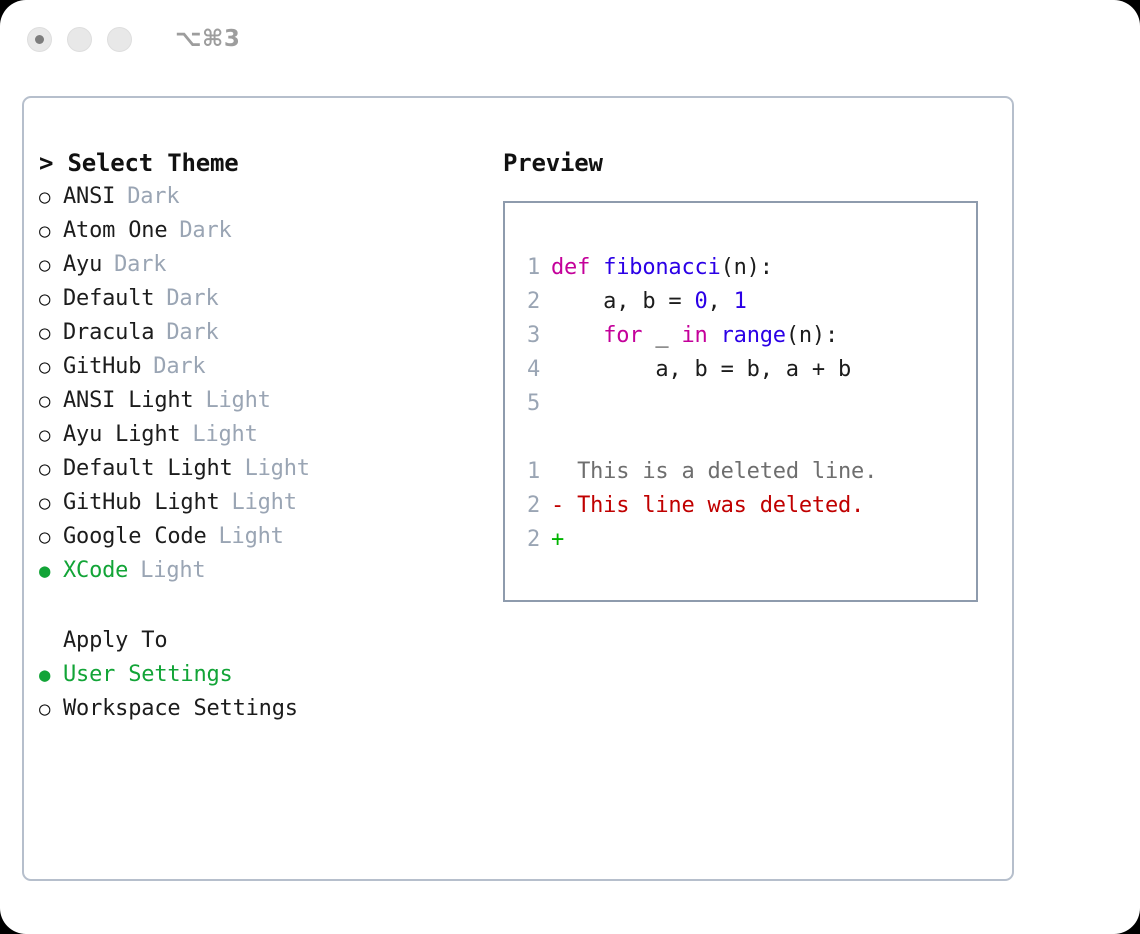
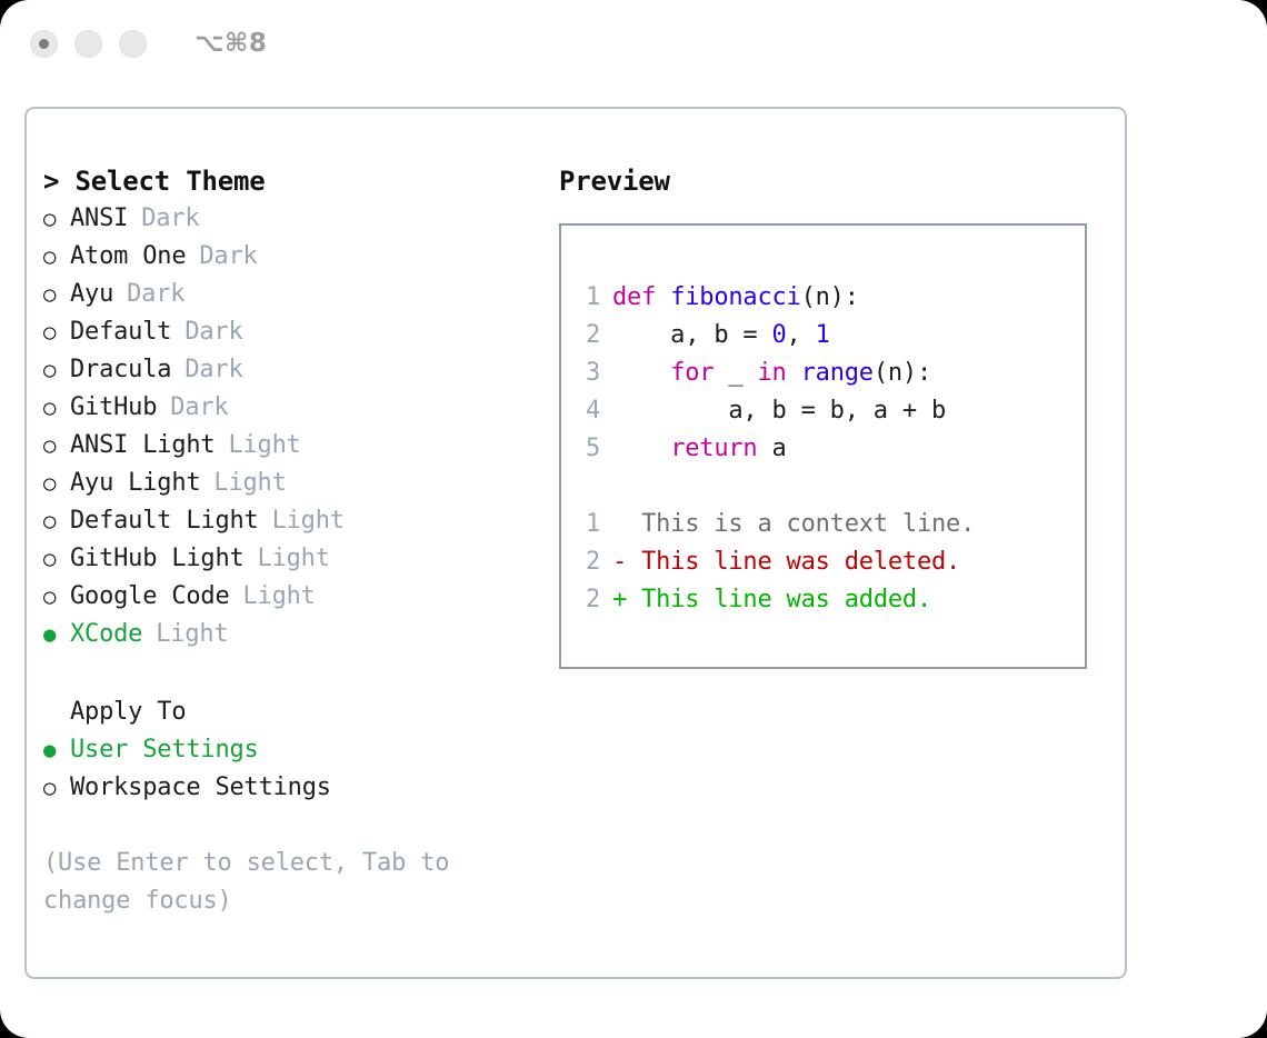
- ⌥⌘3
+ ⌥⌘8
  > Select Theme
  ○
  ANSI
  Dark
  ○
  Atom One
  Dark
  ○
  Ayu
  Dark
  ○
  Default
  Dark
  ○
  Dracula
  Dark
  ○
  GitHub
  Dark
  ○
  ANSI Light
  Light
  ○
  Ayu Light
  Light
  ○
  Default Light
  Light
  ○
  GitHub Light
  Light
  ○
  Google Code
  Light
  ●
  XCode
  Light
  Apply To
  ●
  User Settings
  ○
  Workspace Settings
+ (Use Enter to select, Tab to change focus)
  Preview
  1
  def fibonacci(n):
  2
  a, b = 0, 1
  3
  for _ in range(n):
  4
  a, b = b, a + b
  5
+ return a
  1
- This is a deleted line.
+ This is a context line.
  2
  -
  This line was deleted.
  2
  +
+ This line was added.
